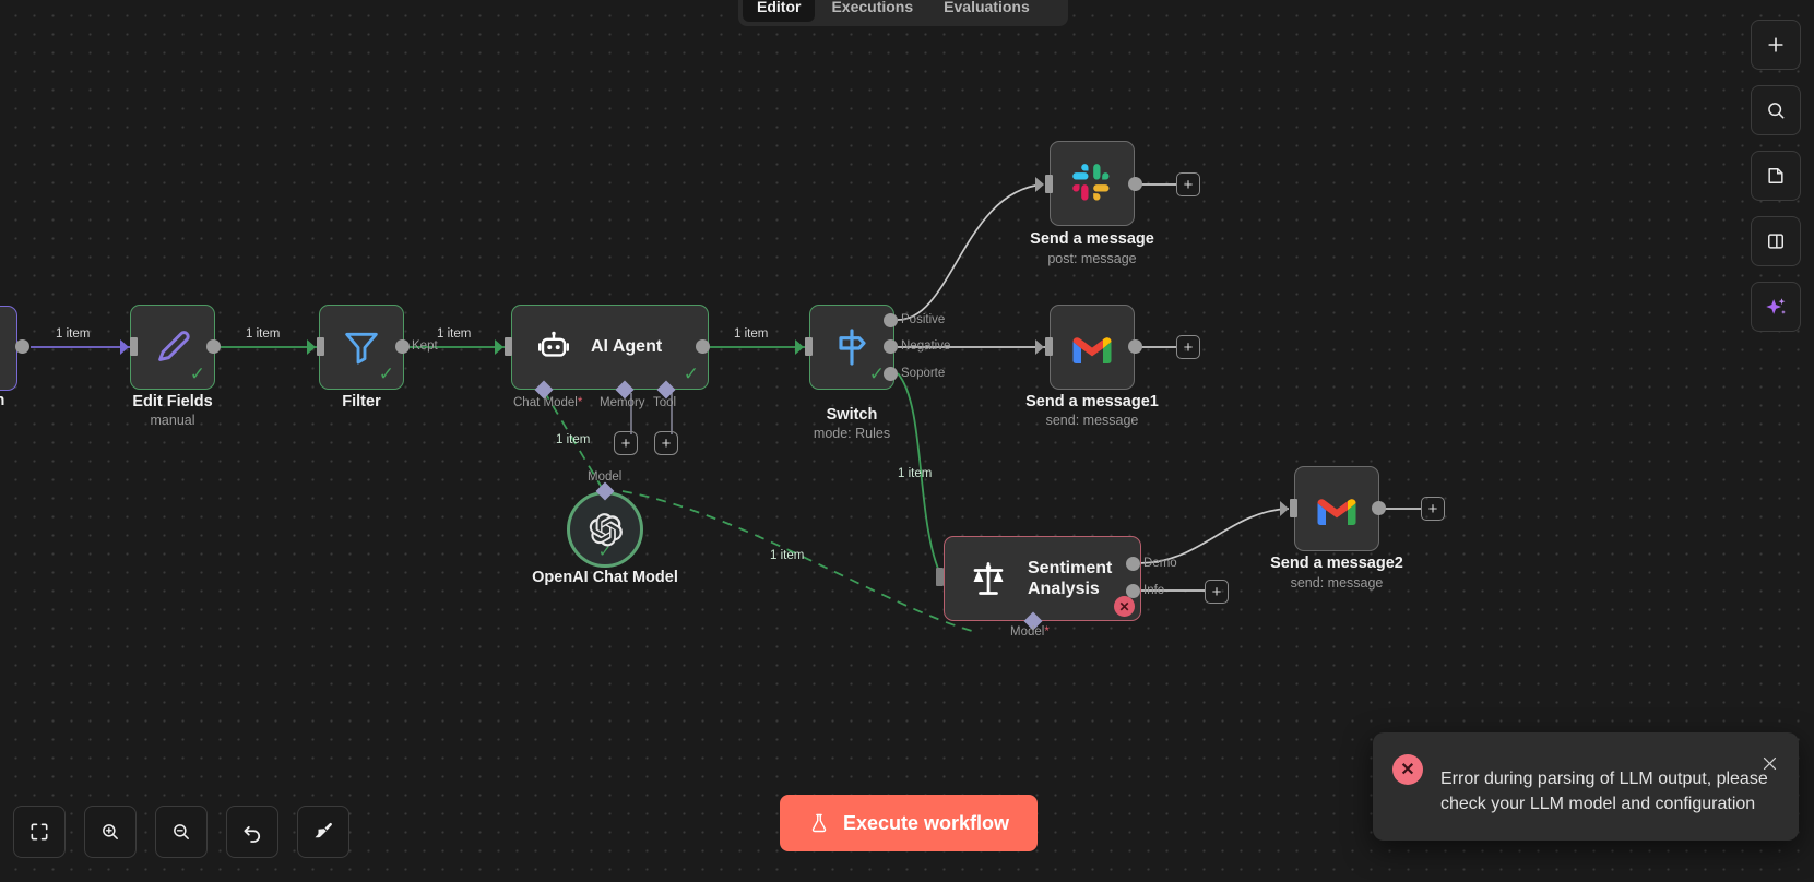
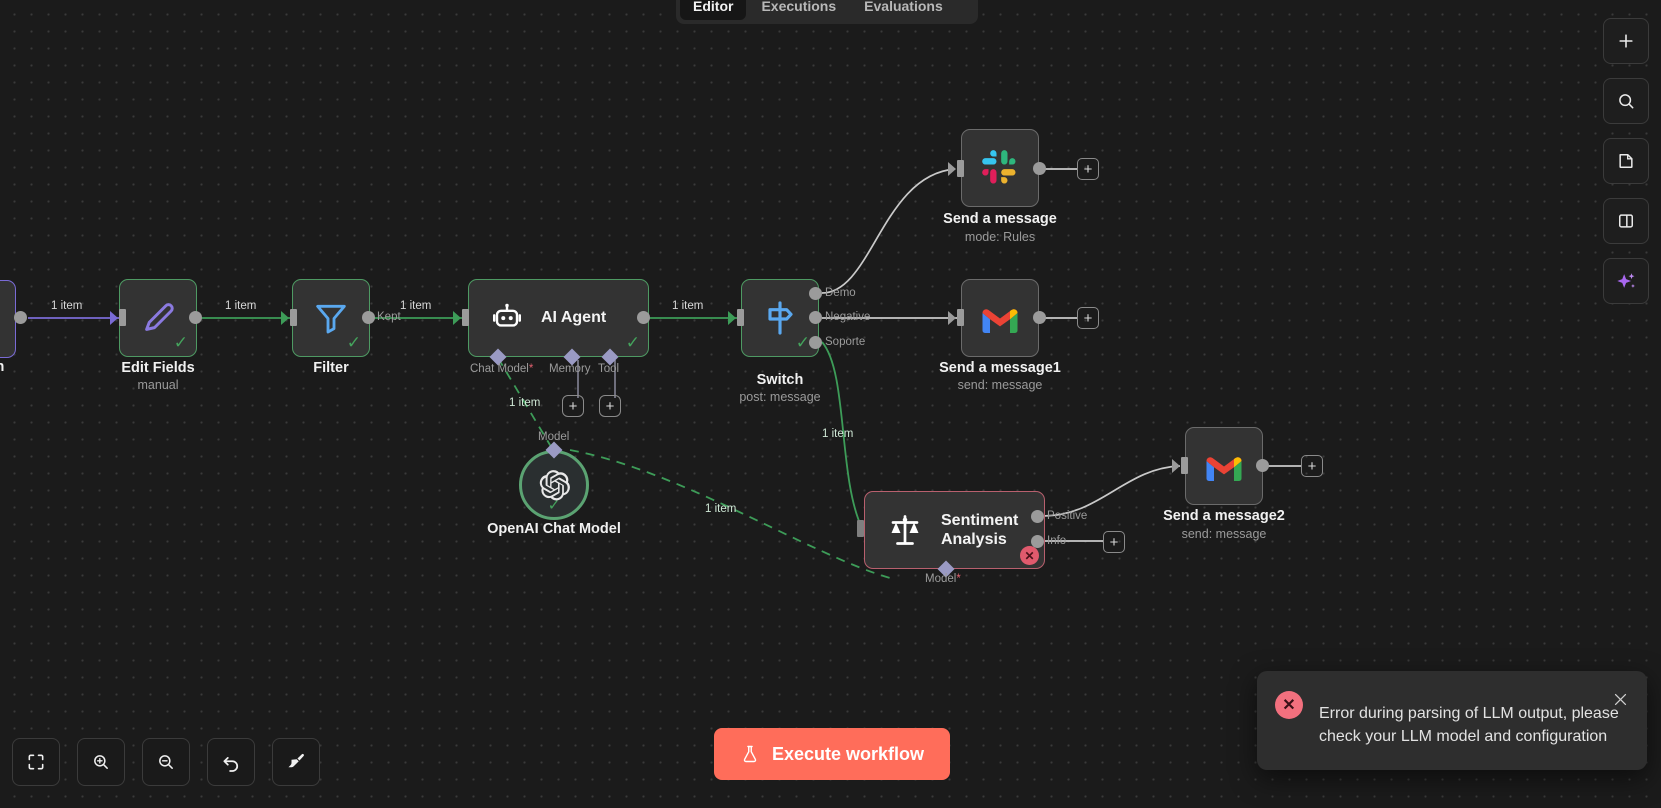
  1 item
  ✓
  Edit Fields
  manual
  1 item
  ✓
  Filter
  Kept
  1 item
  AI Agent
  ✓
  Chat Model*
  Memory
  Tool
  +
  +
  1 item
  1 item
  ✓
  Switch
- mode: Rules
+ post: message
- Positive
+ Demo
  Negative
  Soporte
  1 item
  Send a message
- post: message
+ mode: Rules
  +
  Send a message1
  send: message
  +
  Model
  ✓
  OpenAI Chat Model
  1 item
  Sentiment Analysis
  ✕
- Demo
+ Positive
  Info
  +
  Model*
  Send a message2
  send: message
  +
  Editor
  Executions
  Evaluations
  Execute workflow
  ✕
  Error during parsing of LLM output, please check your LLM model and configuration
